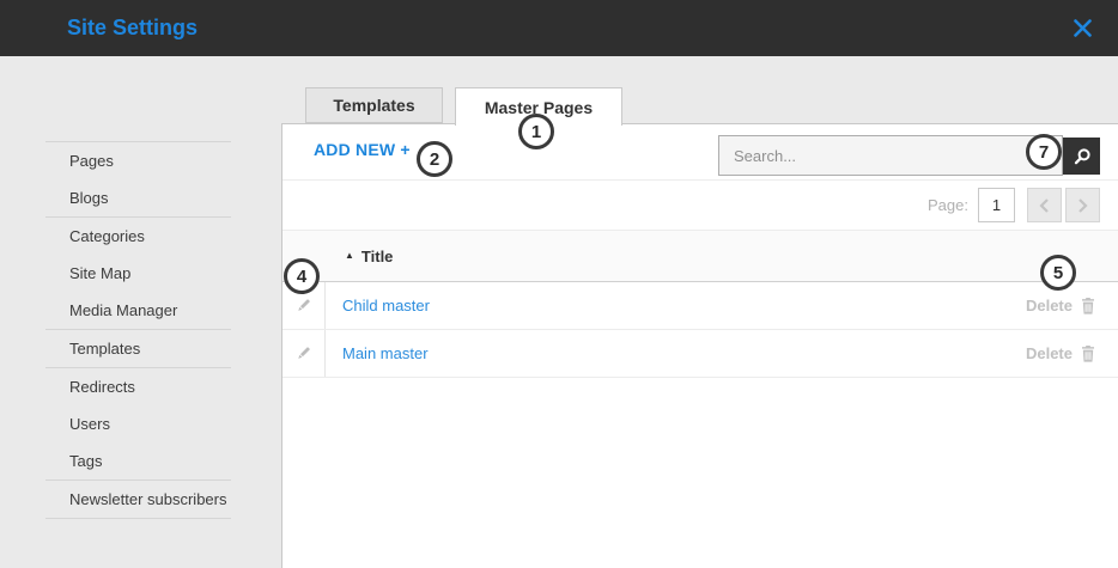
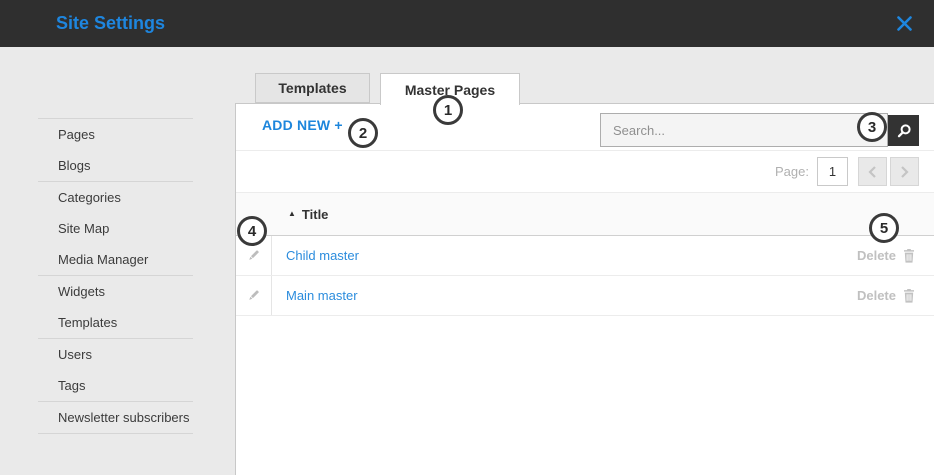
  Site Settings
  Pages
  Blogs
  Categories
  Site Map
  Media Manager
+ Widgets
  Templates
- Redirects
  Users
  Tags
  Newsletter subscribers
  Templates
  Master Pages
  ADD NEW +
  Search...
  Page:
  1
  ▲
  Title
  Child master
  Delete
  Main master
  Delete
  1
  2
- 7
+ 3
  4
  5
